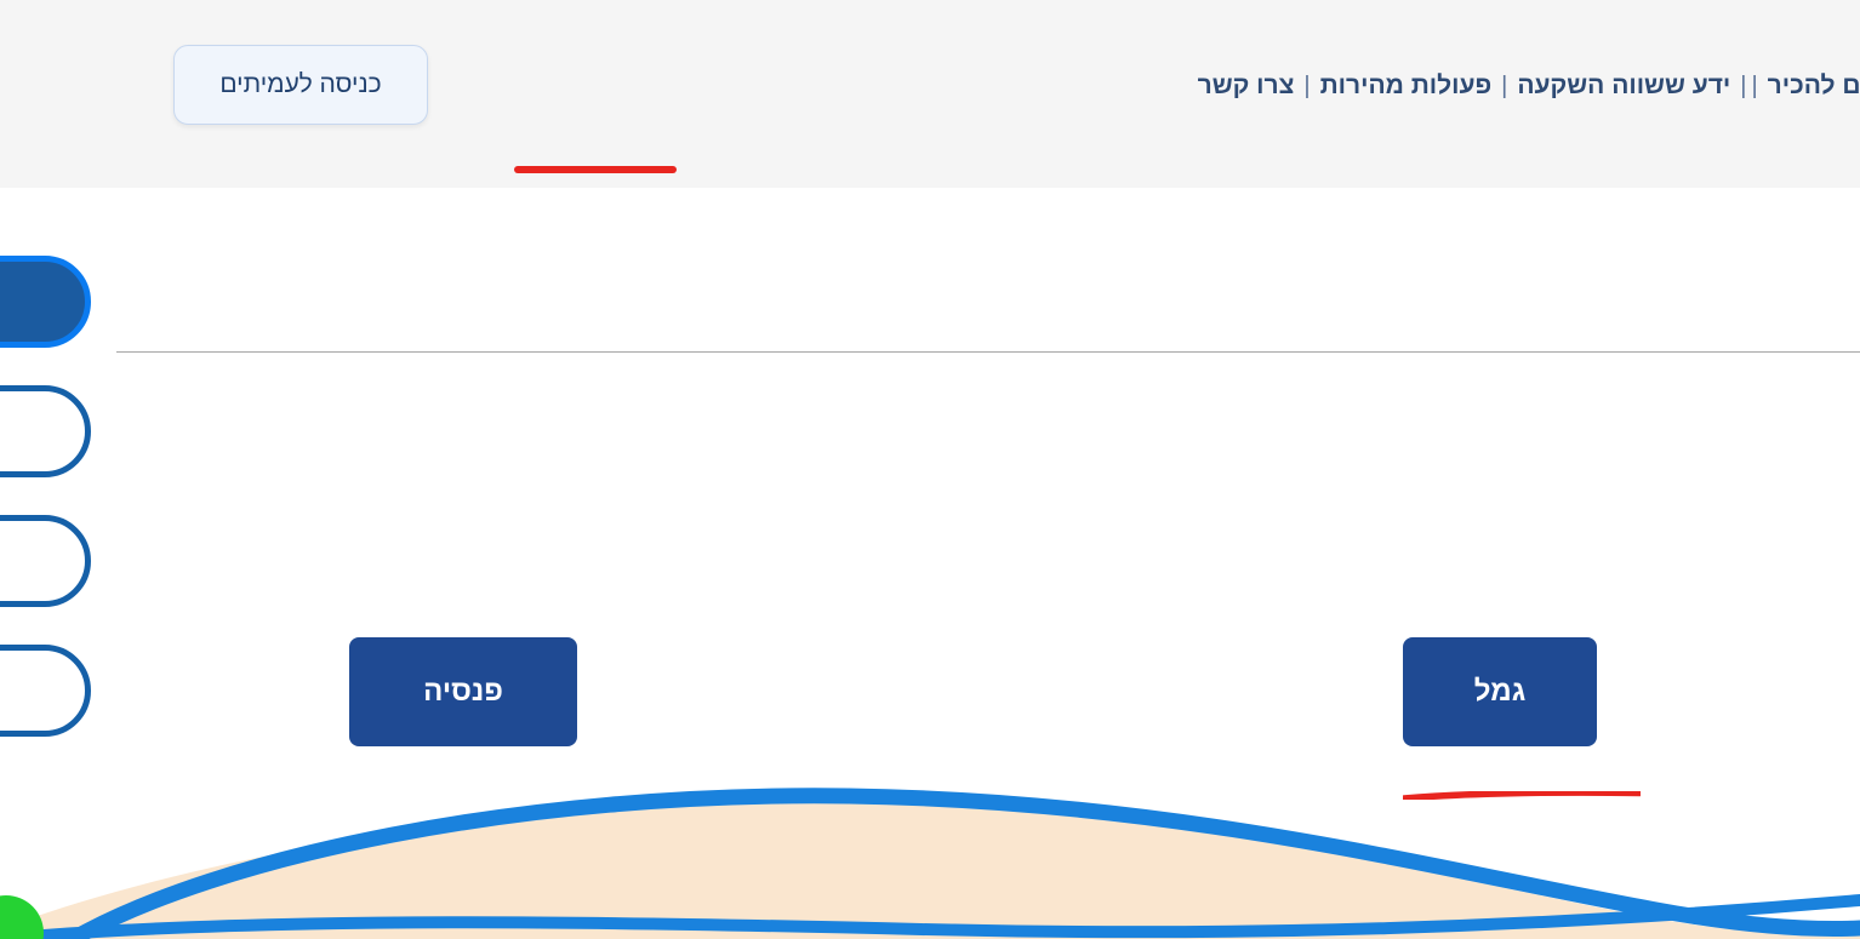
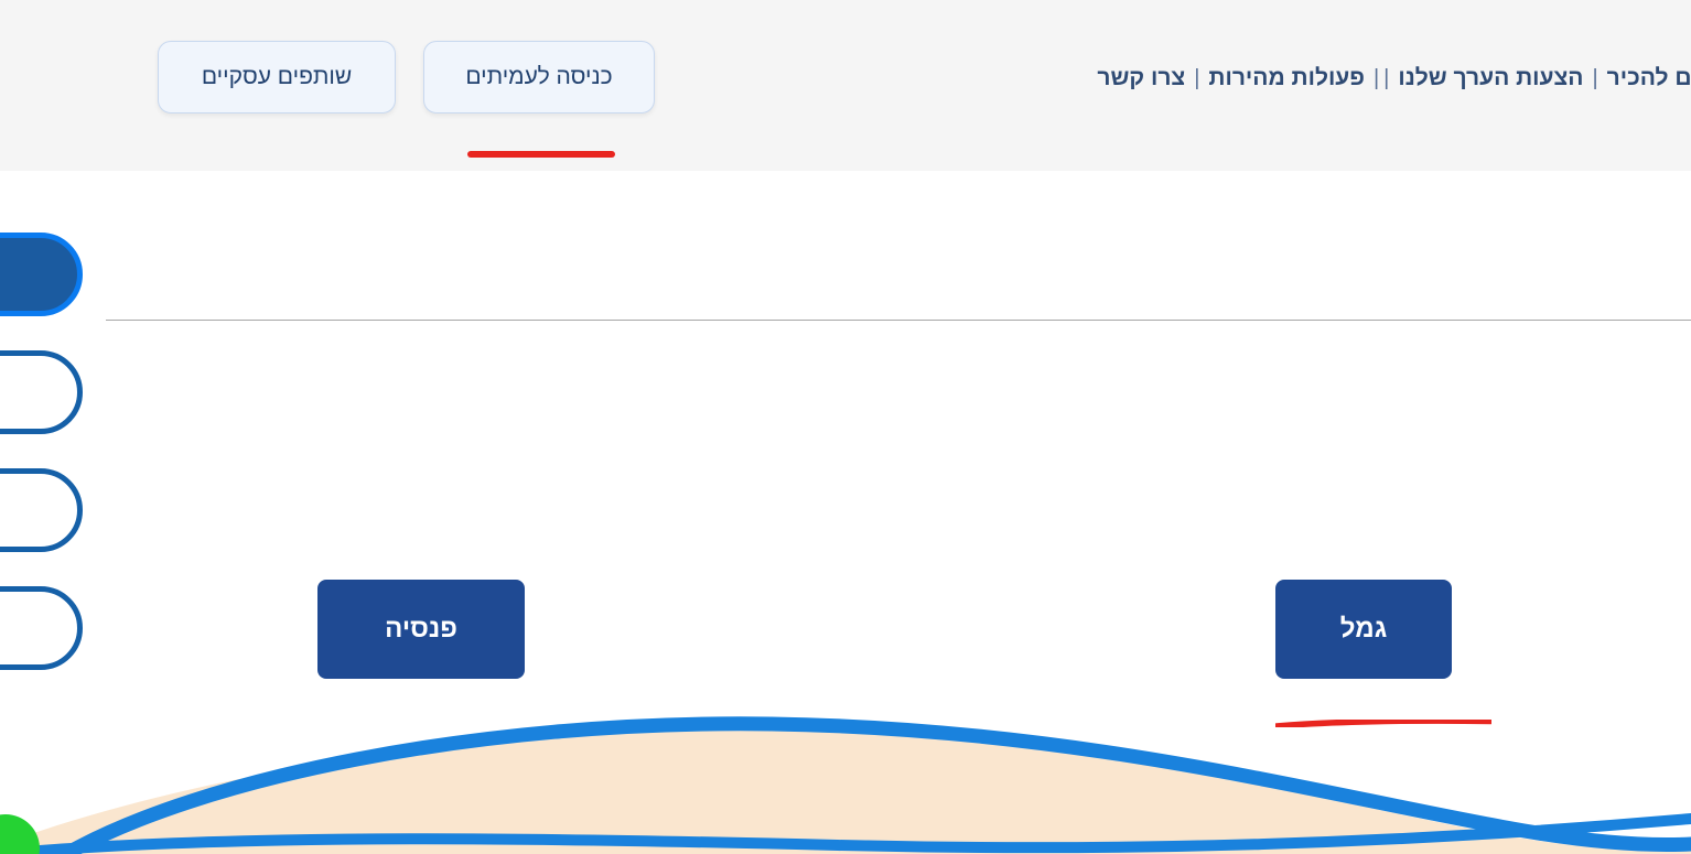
  |
+ הצעות הערך שלנו
  |
- ידע ששווה השקעה
  |
  פעולות מהירות
  |
  צרו קשר
  כניסה לעמיתים
+ שותפים עסקיים
  פנסיה
  גמל
